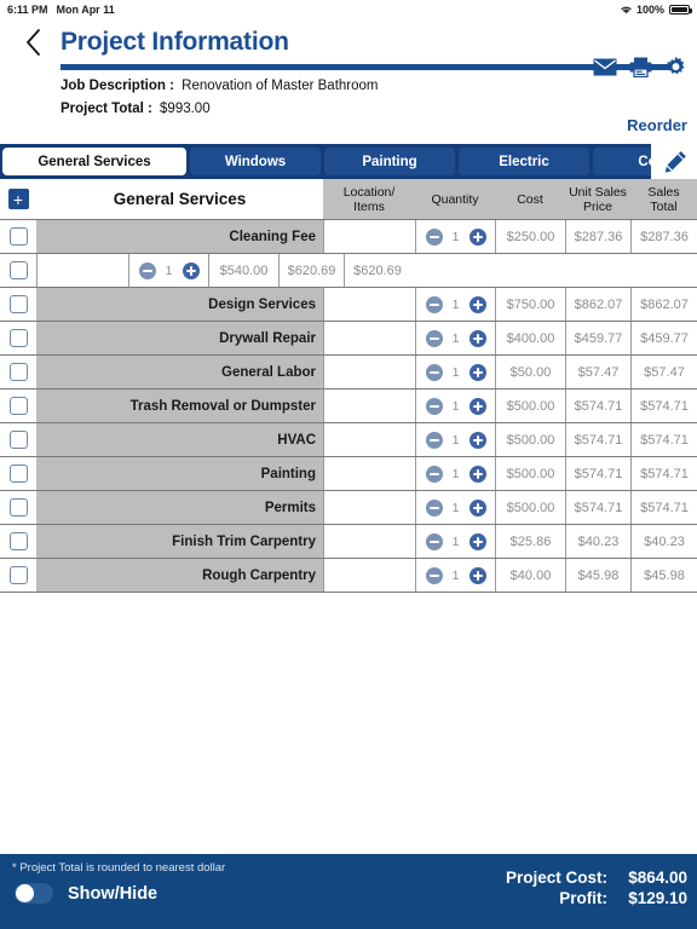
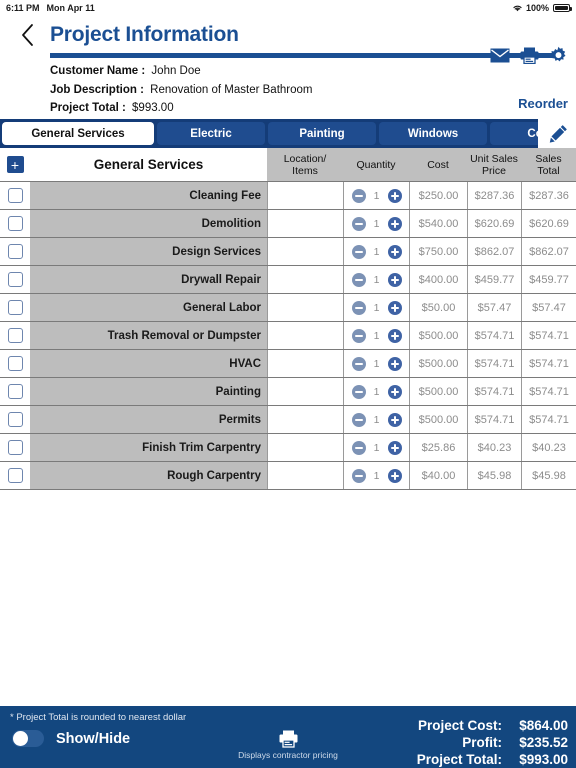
  6:11 PM
  Mon Apr 11
  100%
  Project Information
+ Customer Name : John Doe
  Job Description : Renovation of Master Bathroom
  Project Total : $993.00
  Reorder
  General Services
- Windows
+ Electric
  Painting
- Electric
+ Windows
  General Services
  Location/
  Items
  Quantity
  Cost
  Unit Sales
  Price
  Sales
  Total
  Cleaning Fee
  1
  $250.00
  $287.36
  $287.36
+ Demolition
  1
  $540.00
  $620.69
  $620.69
  Design Services
  1
  $750.00
  $862.07
  $862.07
  Drywall Repair
  1
  $400.00
  $459.77
  $459.77
  General Labor
  1
  $50.00
  $57.47
  $57.47
  Trash Removal or Dumpster
  1
  $500.00
  $574.71
  $574.71
  HVAC
  1
  $500.00
  $574.71
  $574.71
  Painting
  1
  $500.00
  $574.71
  $574.71
  Permits
  1
  $500.00
  $574.71
  $574.71
  Finish Trim Carpentry
  1
  $25.86
  $40.23
  $40.23
  Rough Carpentry
  1
  $40.00
  $45.98
  $45.98
  * Project Total is rounded to nearest dollar
  Show/Hide
+ Displays contractor pricing
  Project Cost:
  $864.00
  Profit:
- $129.10
+ $235.52
+ Project Total:
+ $993.00
